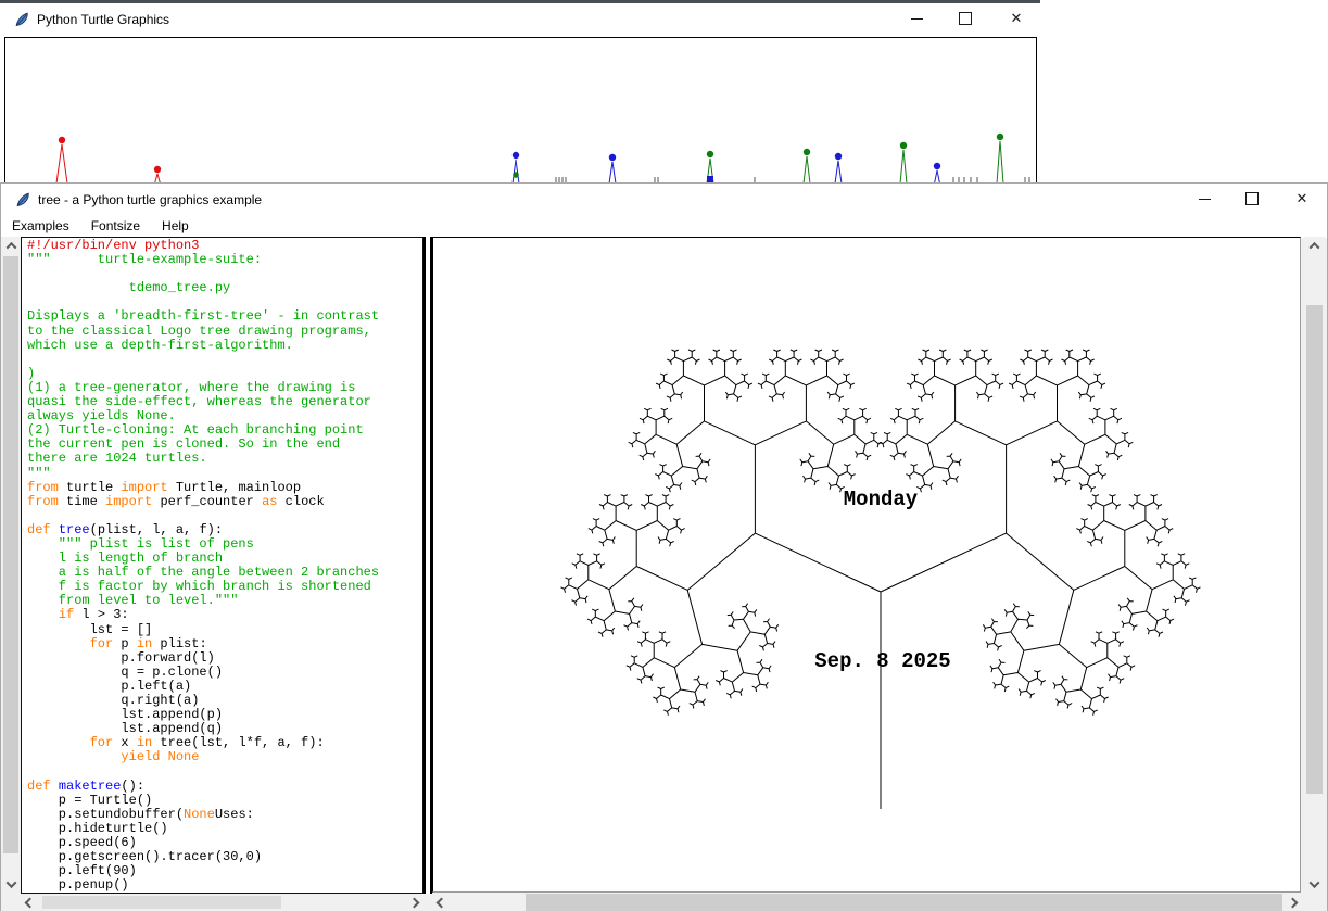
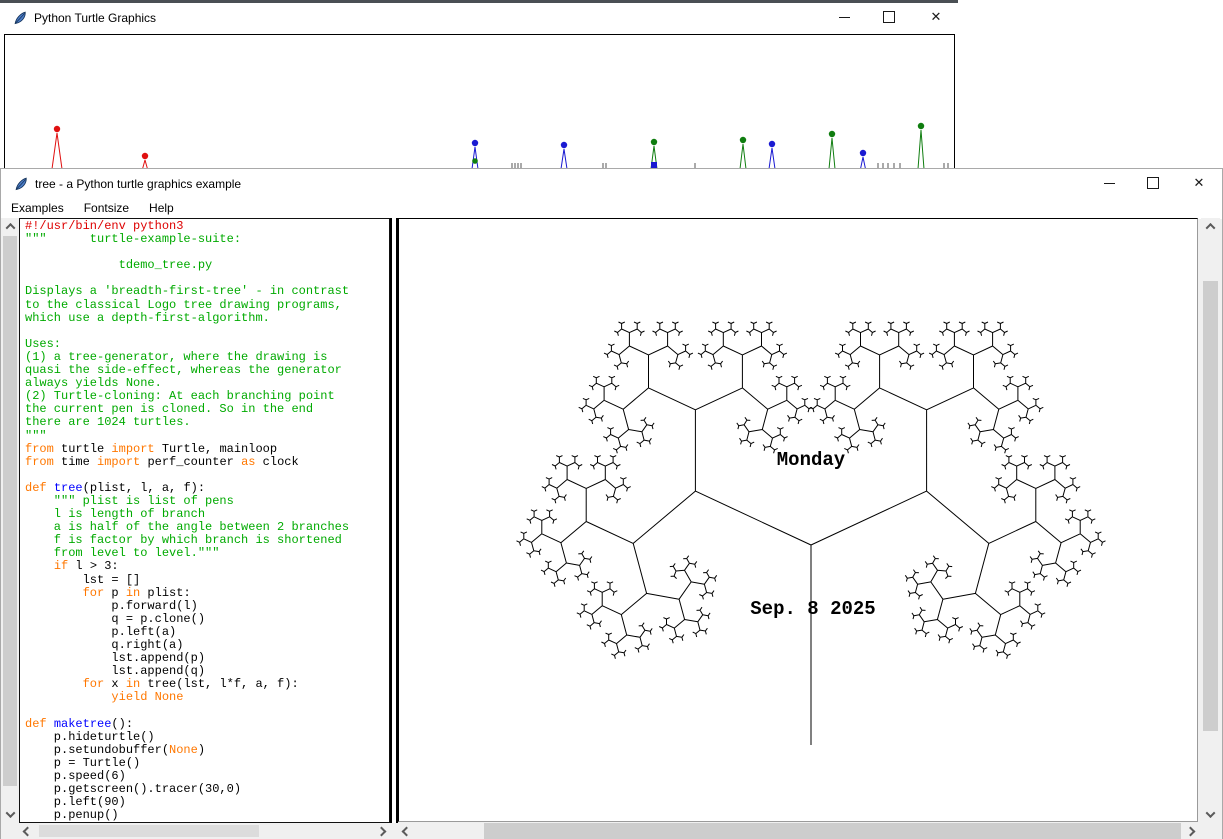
  Python Turtle Graphics
  ✕
  tree - a Python turtle graphics example
  ✕
  Examples Fontsize Help
  #!/usr/bin/env python3
  """ turtle-example-suite:
  tdemo_tree.py
  Displays a 'breadth-first-tree' - in contrast
  to the classical Logo tree drawing programs,
  which use a depth-first-algorithm.
- )
+ Uses:
  (1) a tree-generator, where the drawing is
  quasi the side-effect, whereas the generator
  always yields None.
  (2) Turtle-cloning: At each branching point
  the current pen is cloned. So in the end
  there are 1024 turtles.
  """
  from turtle import Turtle, mainloop
  from time import perf_counter as clock
  def tree(plist, l, a, f):
  """ plist is list of pens
  l is length of branch
  a is half of the angle between 2 branches
  f is factor by which branch is shortened
  from level to level."""
  if l > 3:
  lst = []
  for p in plist:
  p.forward(l)
  q = p.clone()
  p.left(a)
  q.right(a)
  lst.append(p)
  lst.append(q)
  for x in tree(lst, l*f, a, f):
  yield None
  def maketree():
- p = Turtle()
+ p.hideturtle()
- p.setundobuffer(NoneUses:
+ p.setundobuffer(None)
- p.hideturtle()
+ p = Turtle()
  p.speed(6)
  p.getscreen().tracer(30,0)
  p.left(90)
  p.penup()
  Monday
  Sep. 8 2025
